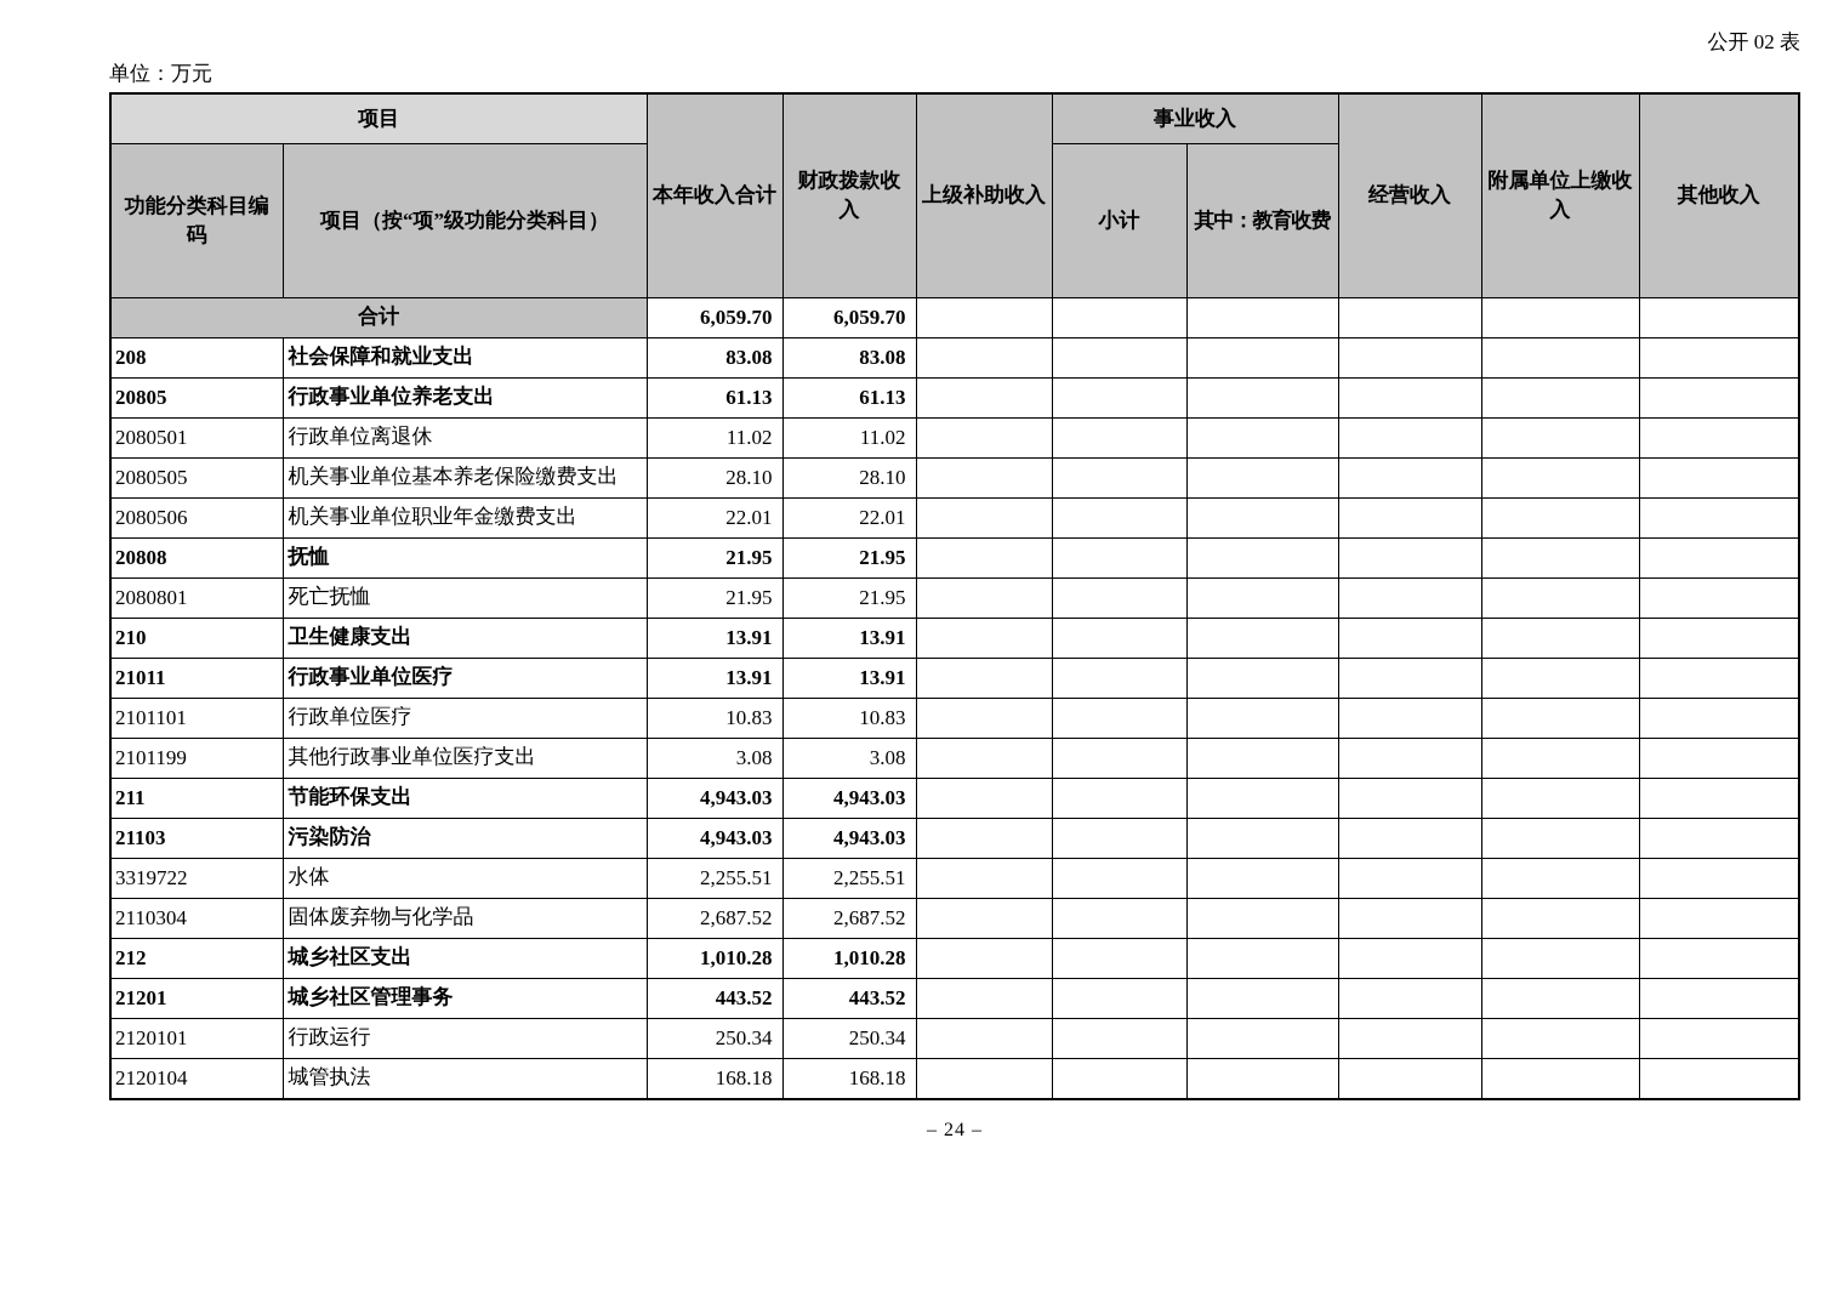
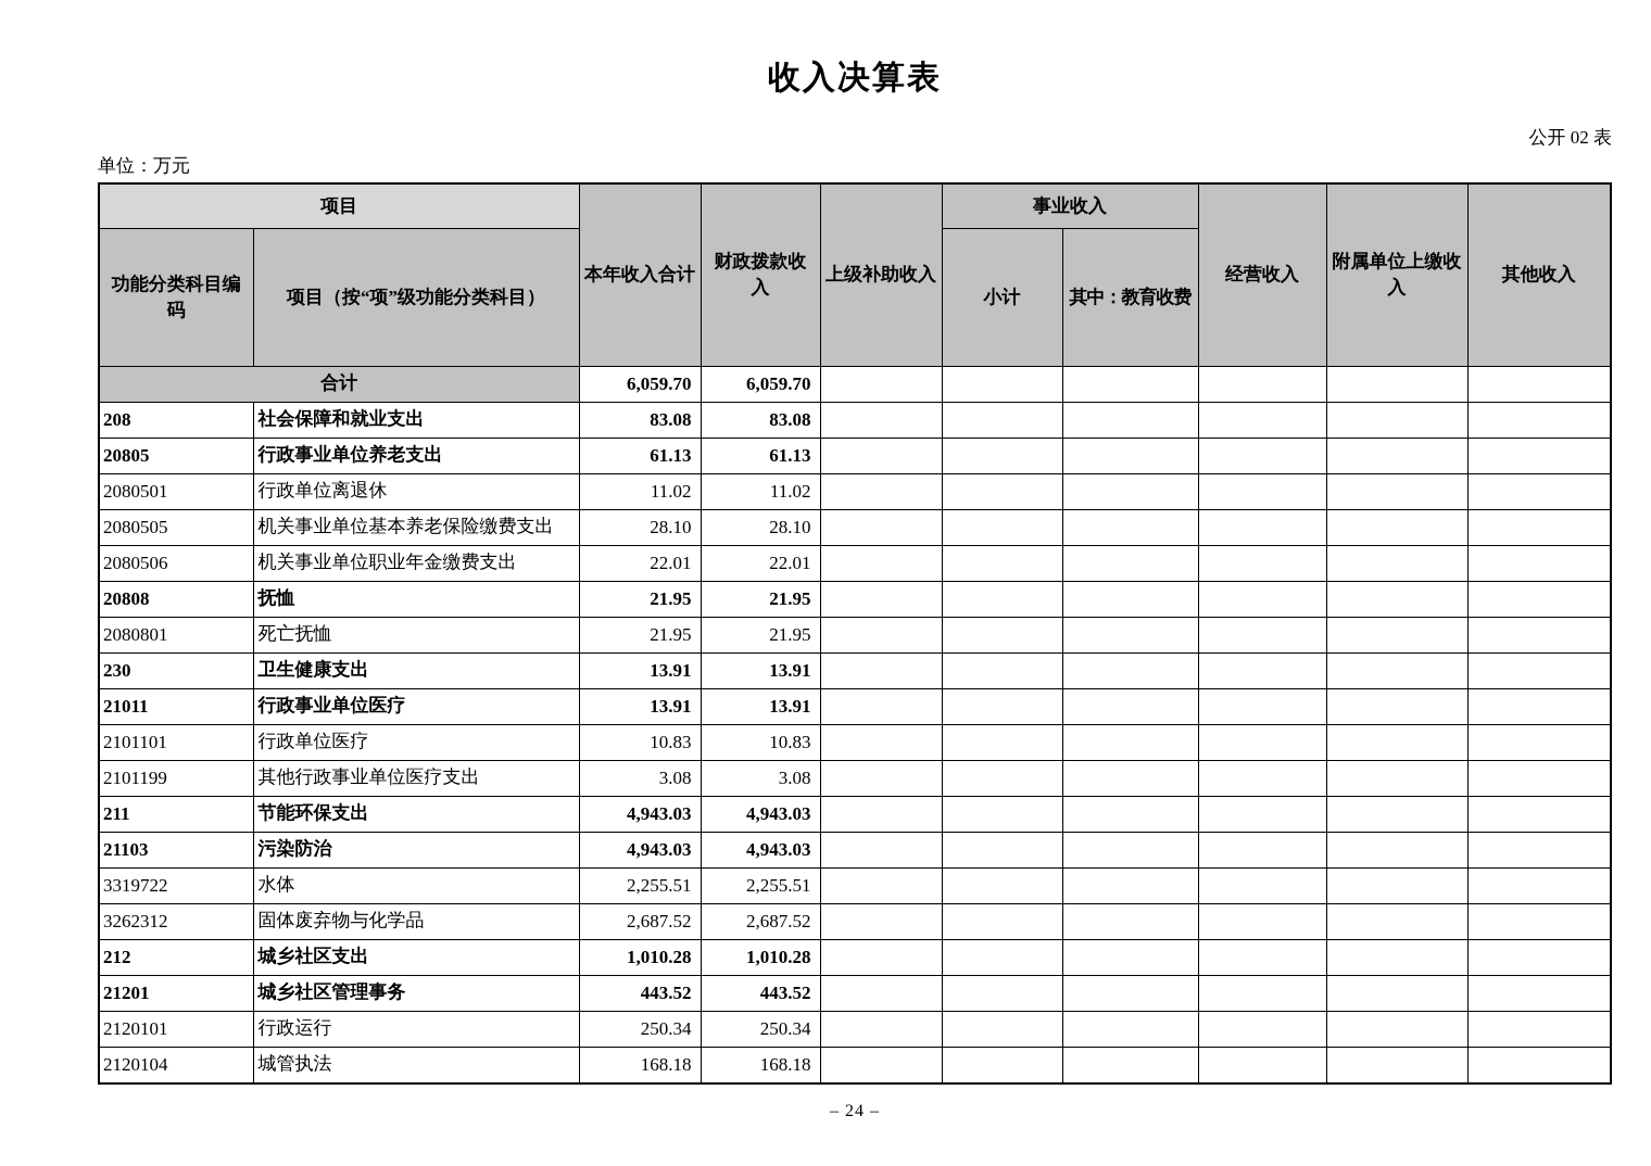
+ 收入决算表
  公开 02 表
  单位：万元
  项目	本年收入合计	财政拨款收入	上级补助收入	事业收入	经营收入	附属单位上缴收入	其他收入
  功能分类科目编码	项目（按“项”级功能分类科目）	小计	其中：教育收费
  合计	6,059.70	6,059.70
  208	社会保障和就业支出	83.08	83.08
  20805	行政事业单位养老支出	61.13	61.13
  2080501	行政单位离退休	11.02	11.02
  2080505	机关事业单位基本养老保险缴费支出	28.10	28.10
  2080506	机关事业单位职业年金缴费支出	22.01	22.01
  20808	抚恤	21.95	21.95
  2080801	死亡抚恤	21.95	21.95
- 210	卫生健康支出	13.91	13.91
+ 230	卫生健康支出	13.91	13.91
  21011	行政事业单位医疗	13.91	13.91
  2101101	行政单位医疗	10.83	10.83
  2101199	其他行政事业单位医疗支出	3.08	3.08
  211	节能环保支出	4,943.03	4,943.03
  21103	污染防治	4,943.03	4,943.03
  3319722	水体	2,255.51	2,255.51
- 2110304	固体废弃物与化学品	2,687.52	2,687.52
+ 3262312	固体废弃物与化学品	2,687.52	2,687.52
  212	城乡社区支出	1,010.28	1,010.28
  21201	城乡社区管理事务	443.52	443.52
  2120101	行政运行	250.34	250.34
  2120104	城管执法	168.18	168.18
  – 24 –
